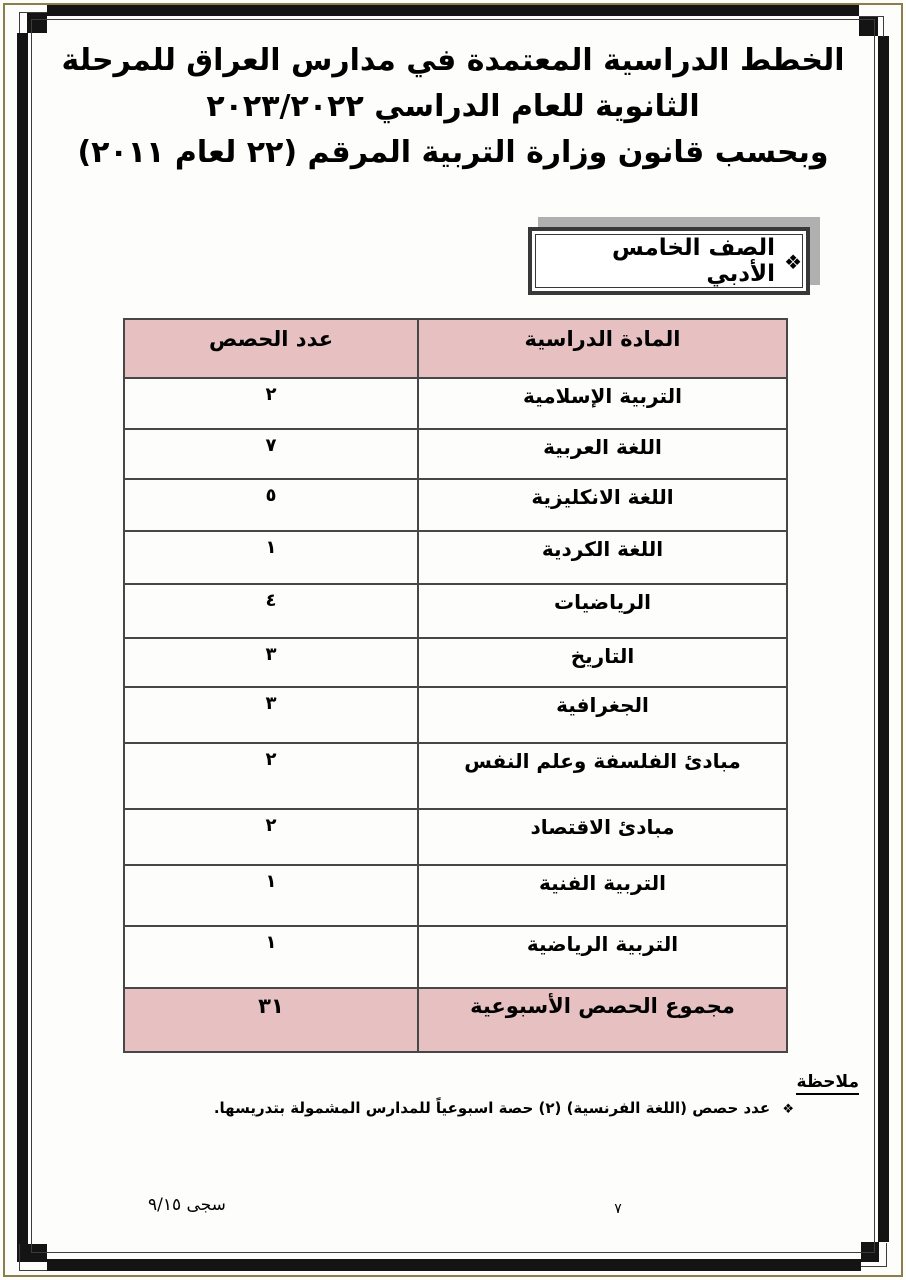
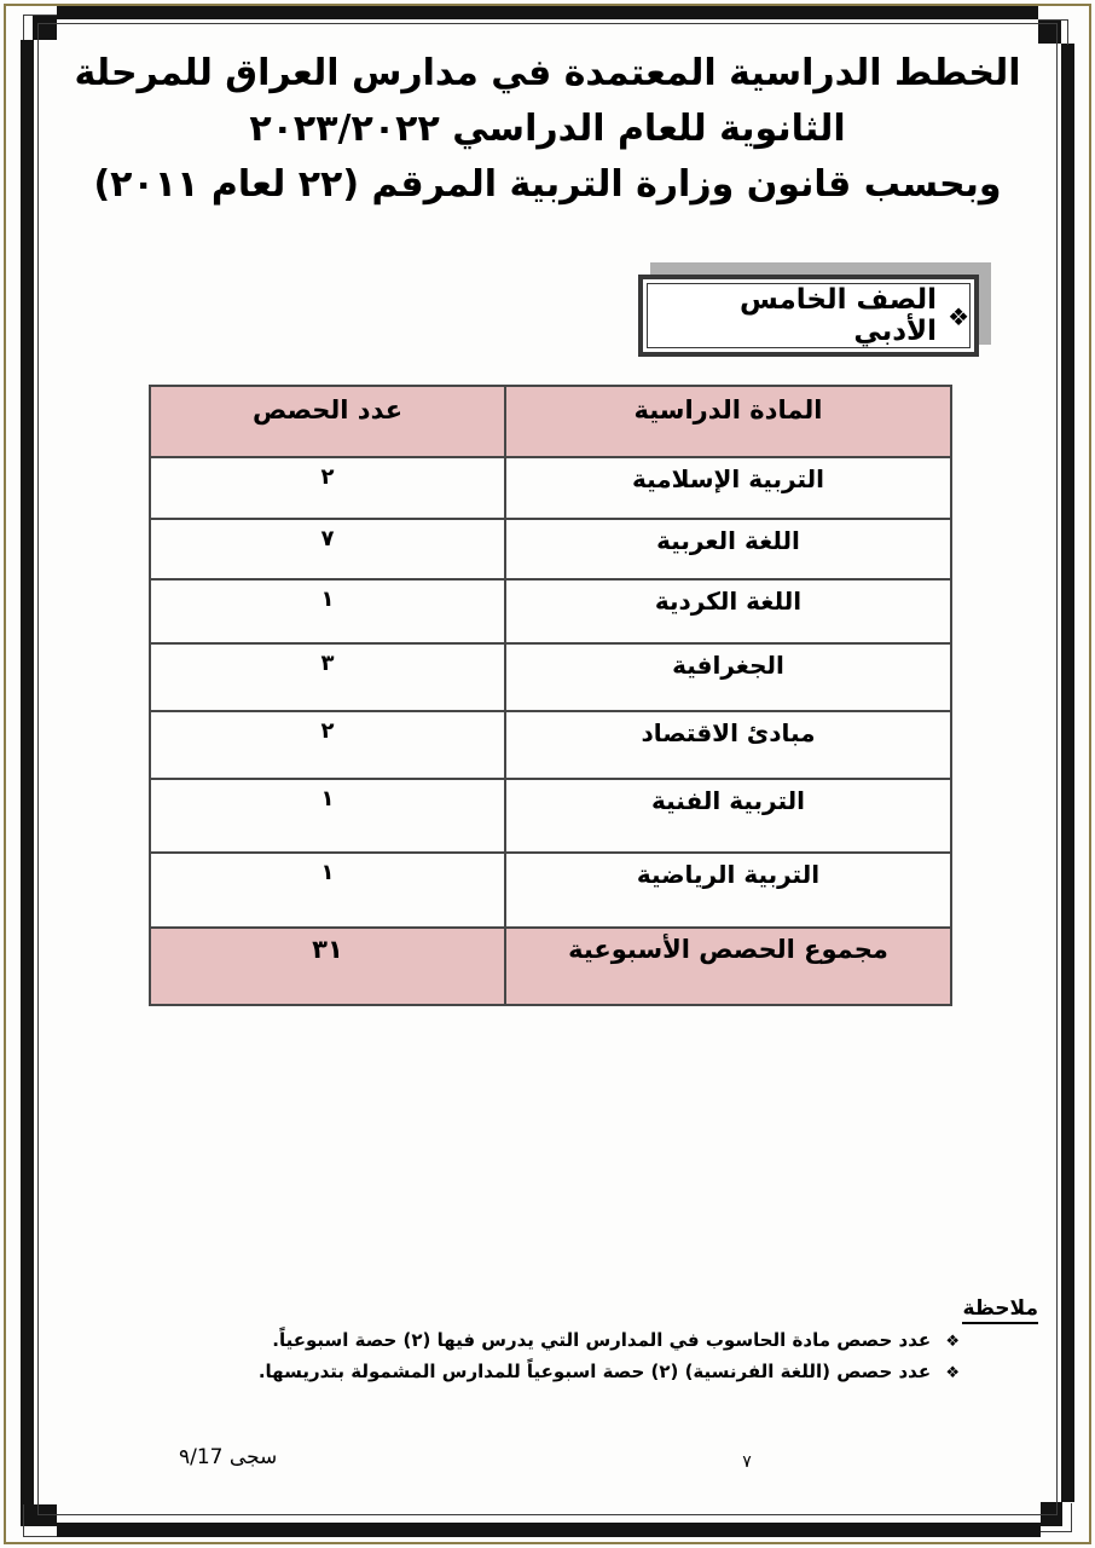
  الخطط الدراسية المعتمدة في مدارس العراق للمرحلة
  الثانوية للعام الدراسي ٢٠٢٣/٢٠٢٢
  وبحسب قانون وزارة التربية المرقم (٢٢ لعام ٢٠١١)
  ❖
  الصف الخامس الأدبي
  المادة الدراسية	عدد الحصص
  التربية الإسلامية	٢
  اللغة العربية	٧
- اللغة الانكليزية	٥
  اللغة الكردية	١
- الرياضيات	٤
- التاريخ	٣
  الجغرافية	٣
- مبادئ الفلسفة وعلم النفس	٢
  مبادئ الاقتصاد	٢
  التربية الفنية	١
  التربية الرياضية	١
  مجموع الحصص الأسبوعية	٣١
  ملاحظة
+ ❖ عدد حصص مادة الحاسوب في المدارس التي يدرس فيها (٢) حصة اسبوعياً.
  ❖ عدد حصص (اللغة الفرنسية) (٢) حصة اسبوعياً للمدارس المشمولة بتدريسها.
- سجى ٩/١٥
+ سجى ٩/17
  ٧
